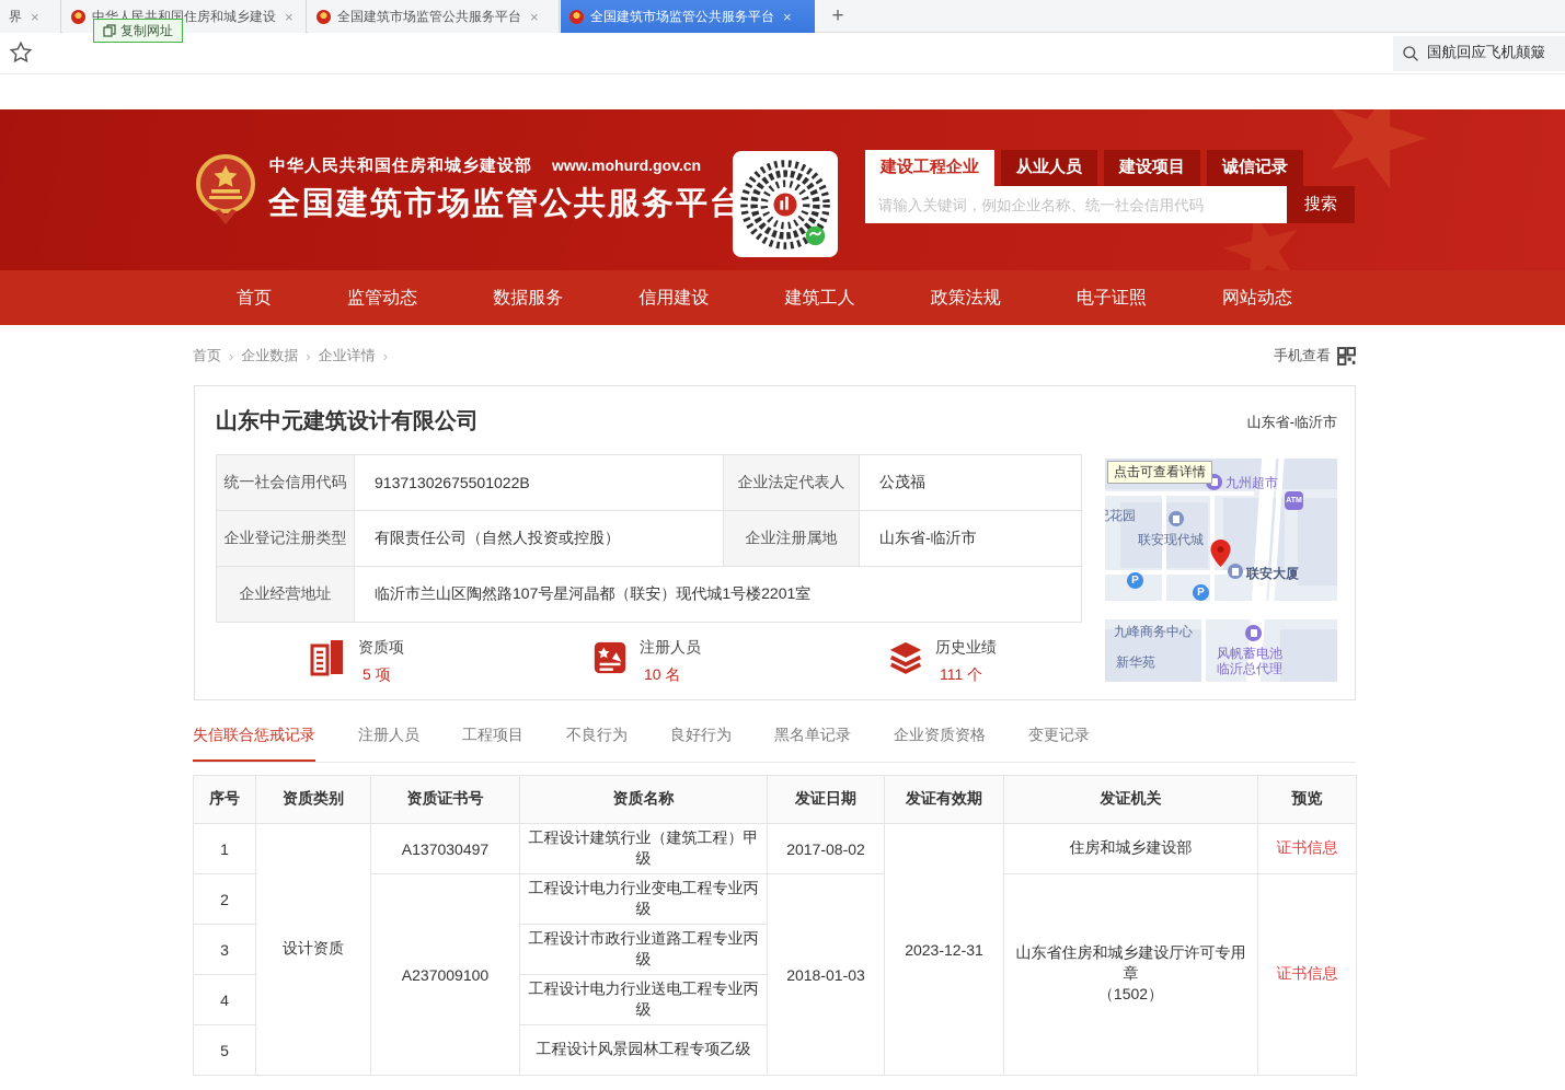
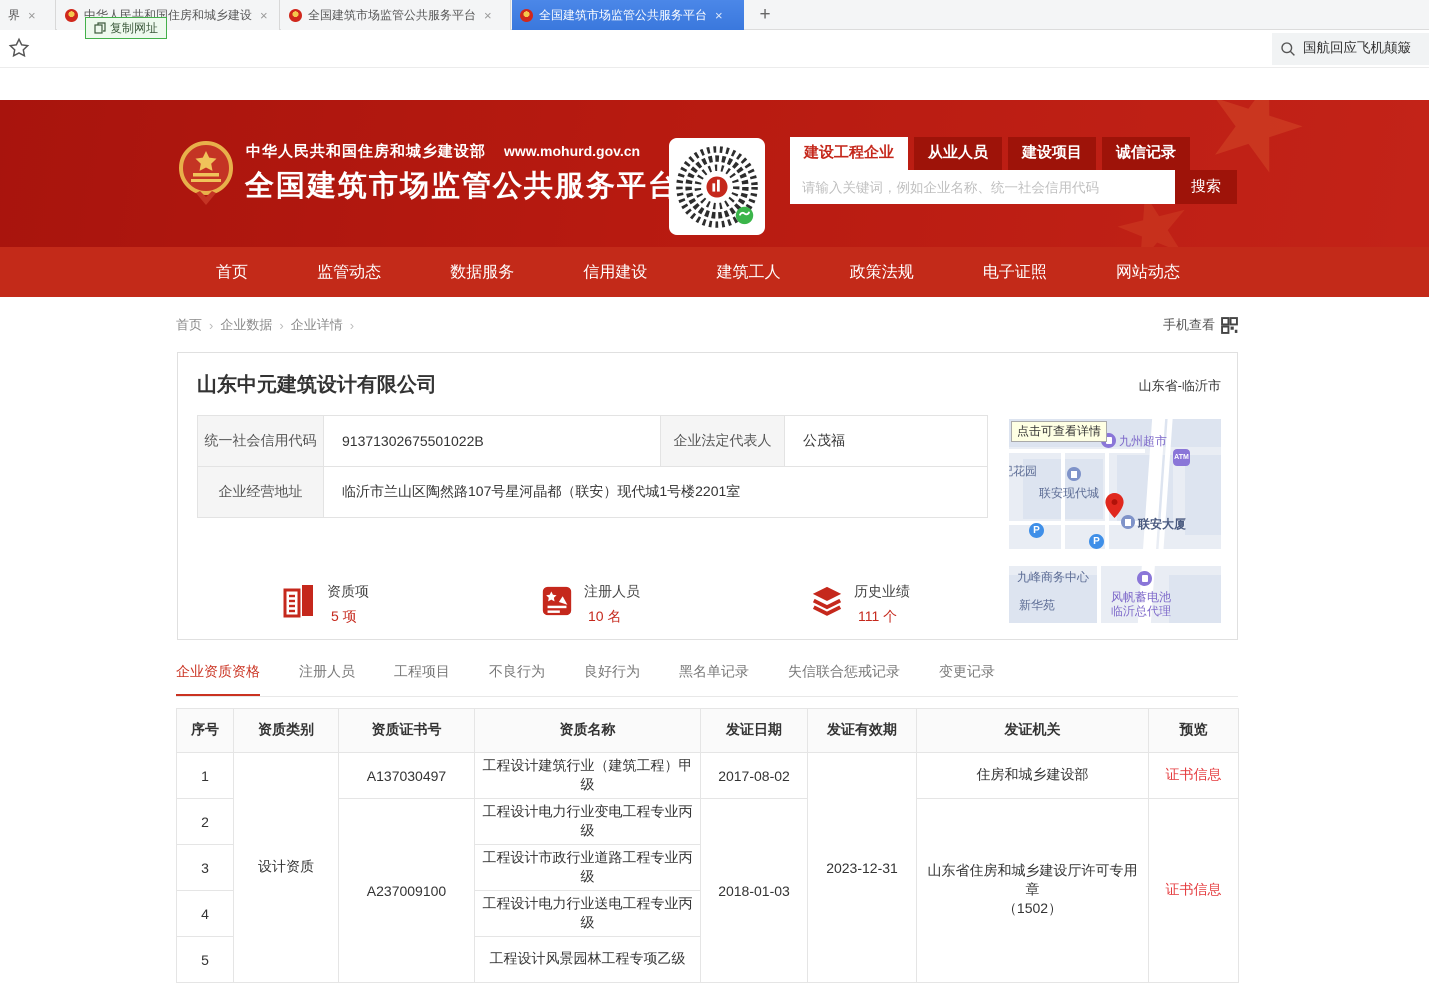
  界
  ×
  中华人民共和国住房和城乡建设
  ×
  全国建筑市场监管公共服务平台
  ×
  全国建筑市场监管公共服务平台
  ×
  +
  复制网址
  国航回应飞机颠簸
  中华人民共和国住房和城乡建设部 www.mohurd.gov.cn
  全国建筑市场监管公共服务平台
  建设工程企业
  从业人员
  建设项目
  诚信记录
  请输入关键词，例如企业名称、统一社会信用代码
  搜索
  首页
  监管动态
  数据服务
  信用建设
  建筑工人
  政策法规
  电子证照
  网站动态
  首页
  ›
  企业数据
  ›
  企业详情
  ›
  手机查看
  山东中元建筑设计有限公司
  山东省-临沂市
  统一社会信用代码	91371302675501022B	企业法定代表人	公茂福
- 企业登记注册类型	有限责任公司（自然人投资或控股）	企业注册属地	山东省-临沂市
  企业经营地址	临沂市兰山区陶然路107号星河晶都（联安）现代城1号楼2201室
  资质项
  5 项
  注册人员
  10 名
  历史业绩
  111 个
  点击可查看详情
  九州超市
  联安现代城
  联安大厦
  P
  P
  九峰商务中心
  风帆蓄电池
  临沂总代理
  新华苑
- 失信联合惩戒记录
+ 企业资质资格
  注册人员
  工程项目
  不良行为
  良好行为
  黑名单记录
- 企业资质资格
+ 失信联合惩戒记录
  变更记录
  序号	资质类别	资质证书号	资质名称	发证日期	发证有效期	发证机关	预览
  1	设计资质	A137030497	工程设计建筑行业（建筑工程）甲级	2017-08-02	2023-12-31	住房和城乡建设部	证书信息
  2	A237009100	工程设计电力行业变电工程专业丙级	2018-01-03	山东省住房和城乡建设厅许可专用章 （1502）	证书信息
  3	工程设计市政行业道路工程专业丙级
  4	工程设计电力行业送电工程专业丙级
  5	工程设计风景园林工程专项乙级
